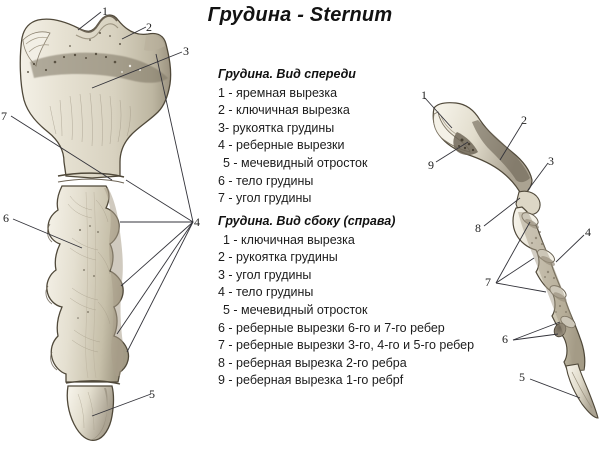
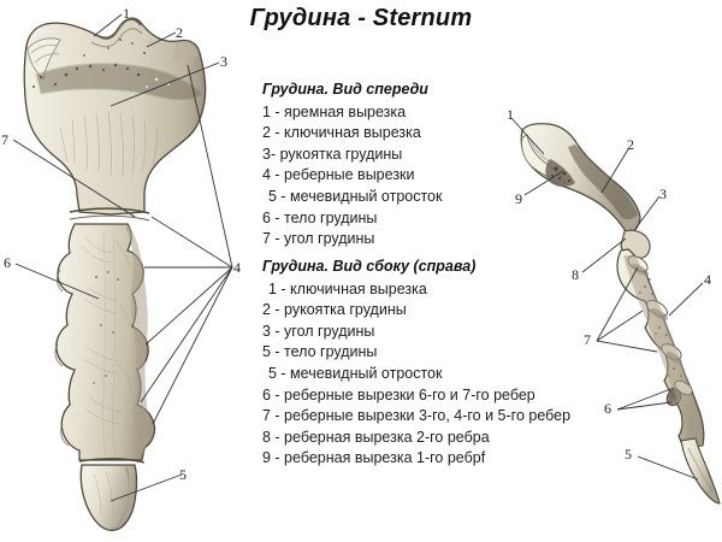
  Грудина - Sternum
  Грудина. Вид спереди
  1 - яремная вырезка
  2 - ключичная вырезка
  3- рукоятка грудины
  4 - реберные вырезки
  5 - мечевидный отросток
  6 - тело грудины
  7 - угол грудины
  Грудина. Вид сбоку (справа)
  1 - ключичная вырезка
  2 - рукоятка грудины
  3 - угол грудины
- 4 - тело грудины
+ 5 - тело грудины
  5 - мечевидный отросток
  6 - реберные вырезки 6-го и 7-го ребер
  7 - реберные вырезки 3-го, 4-го и 5-го ребер
  8 - реберная вырезка 2-го ребра
  9 - реберная вырезка 1-го ребpf
  1
  2
  3
  7
  6
  4
  5
  1
  2
  9
  3
  8
  4
  7
  6
  5
